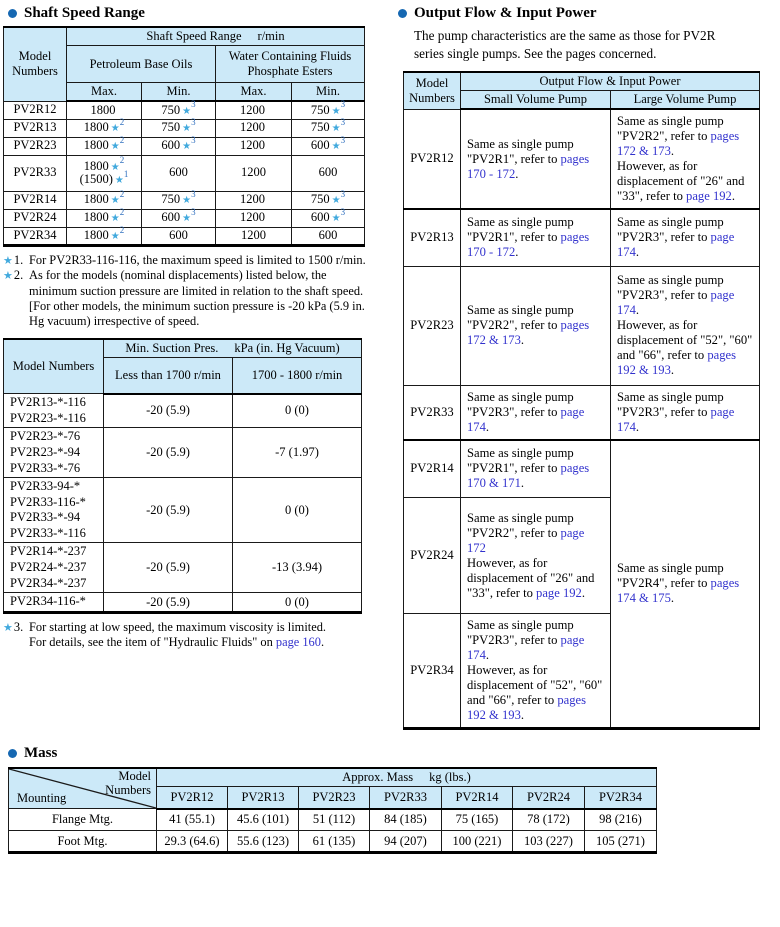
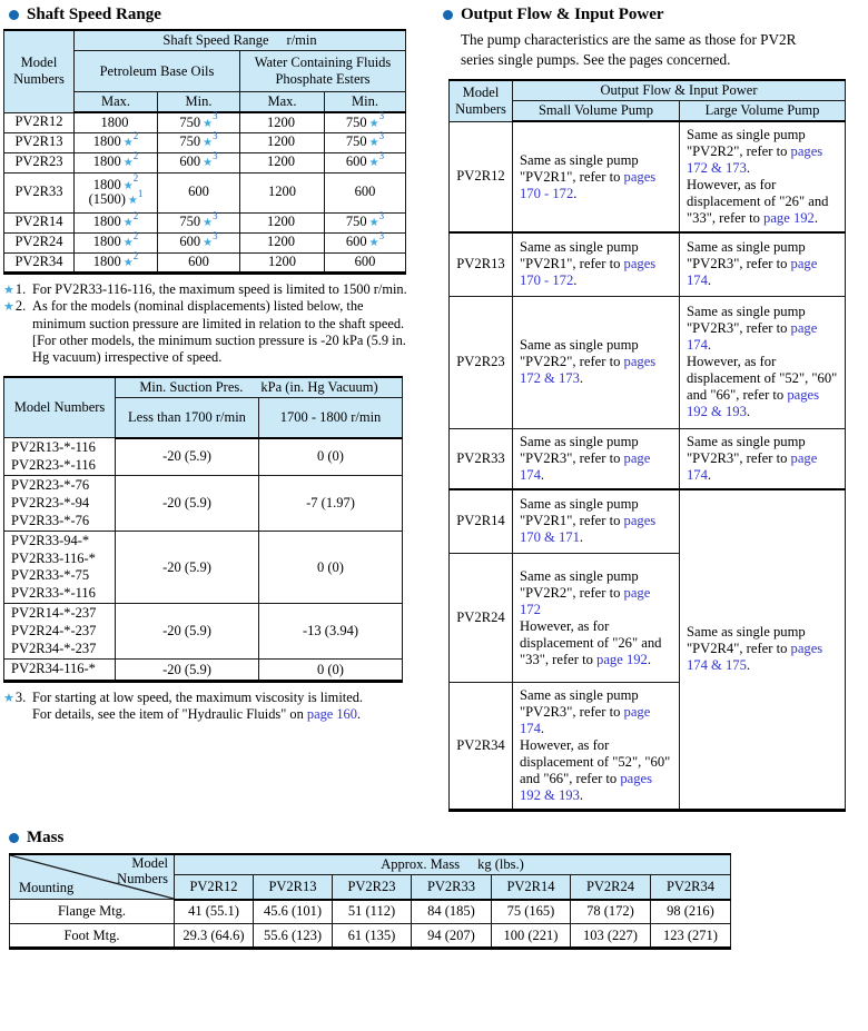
  Shaft Speed Range
  Model Numbers	Shaft Speed Range r/min
  Petroleum Base Oils	Water Containing Fluids Phosphate Esters
  Max.	Min.	Max.	Min.
  PV2R12	1800	750 ★3	1200	750 ★3
  PV2R13	1800 ★2	750 ★3	1200	750 ★3
  PV2R23	1800 ★2	600 ★3	1200	600 ★3
  PV2R33	1800 ★2 (1500) ★1	600	1200	600
  PV2R14	1800 ★2	750 ★3	1200	750 ★3
  PV2R24	1800 ★2	600 ★3	1200	600 ★3
  PV2R34	1800 ★2	600	1200	600
  ★1.
  For PV2R33-116-116, the maximum speed is limited to 1500 r/min.
  ★2.
  As for the models (nominal displacements) listed below, the minimum suction pressure are limited in relation to the shaft speed.
  [For other models, the minimum suction pressure is -20 kPa (5.9 in. Hg vacuum) irrespective of speed.
  Model Numbers	Min. Suction Pres. kPa (in. Hg Vacuum)
  Less than 1700 r/min	1700 - 1800 r/min
  PV2R13-*-116 PV2R23-*-116	-20 (5.9)	0 (0)
  PV2R23-*-76 PV2R23-*-94 PV2R33-*-76	-20 (5.9)	-7 (1.97)
- PV2R33-94-* PV2R33-116-* PV2R33-*-94 PV2R33-*-116	-20 (5.9)	0 (0)
+ PV2R33-94-* PV2R33-116-* PV2R33-*-75 PV2R33-*-116	-20 (5.9)	0 (0)
  PV2R14-*-237 PV2R24-*-237 PV2R34-*-237	-20 (5.9)	-13 (3.94)
  PV2R34-116-*	-20 (5.9)	0 (0)
  ★3.
  For starting at low speed, the maximum viscosity is limited.
  For details, see the item of "Hydraulic Fluids" on page 160.
  Output Flow & Input Power
  The pump characteristics are the same as those for PV2R
  series single pumps. See the pages concerned.
  Model Numbers	Output Flow & Input Power
  Small Volume Pump	Large Volume Pump
  PV2R12	Same as single pump "PV2R1", refer to pages 170 - 172.	Same as single pump "PV2R2", refer to pages 172 & 173. However, as for displacement of "26" and "33", refer to page 192.
  PV2R13	Same as single pump "PV2R1", refer to pages 170 - 172.	Same as single pump "PV2R3", refer to page 174.
  PV2R23	Same as single pump "PV2R2", refer to pages 172 & 173.	Same as single pump "PV2R3", refer to page 174. However, as for displacement of "52", "60" and "66", refer to pages 192 & 193.
  PV2R33	Same as single pump "PV2R3", refer to page 174.	Same as single pump "PV2R3", refer to page 174.
  PV2R14	Same as single pump "PV2R1", refer to pages 170 & 171.	Same as single pump "PV2R4", refer to pages 174 & 175.
  PV2R24	Same as single pump "PV2R2", refer to page 172 However, as for displacement of "26" and "33", refer to page 192.
  PV2R34	Same as single pump "PV2R3", refer to page 174. However, as for displacement of "52", "60" and "66", refer to pages 192 & 193.
  Mass
  Model Numbers Mounting	Approx. Mass kg (lbs.)
  PV2R12	PV2R13	PV2R23	PV2R33	PV2R14	PV2R24	PV2R34
  Flange Mtg.	41 (55.1)	45.6 (101)	51 (112)	84 (185)	75 (165)	78 (172)	98 (216)
- Foot Mtg.	29.3 (64.6)	55.6 (123)	61 (135)	94 (207)	100 (221)	103 (227)	105 (271)
+ Foot Mtg.	29.3 (64.6)	55.6 (123)	61 (135)	94 (207)	100 (221)	103 (227)	123 (271)
